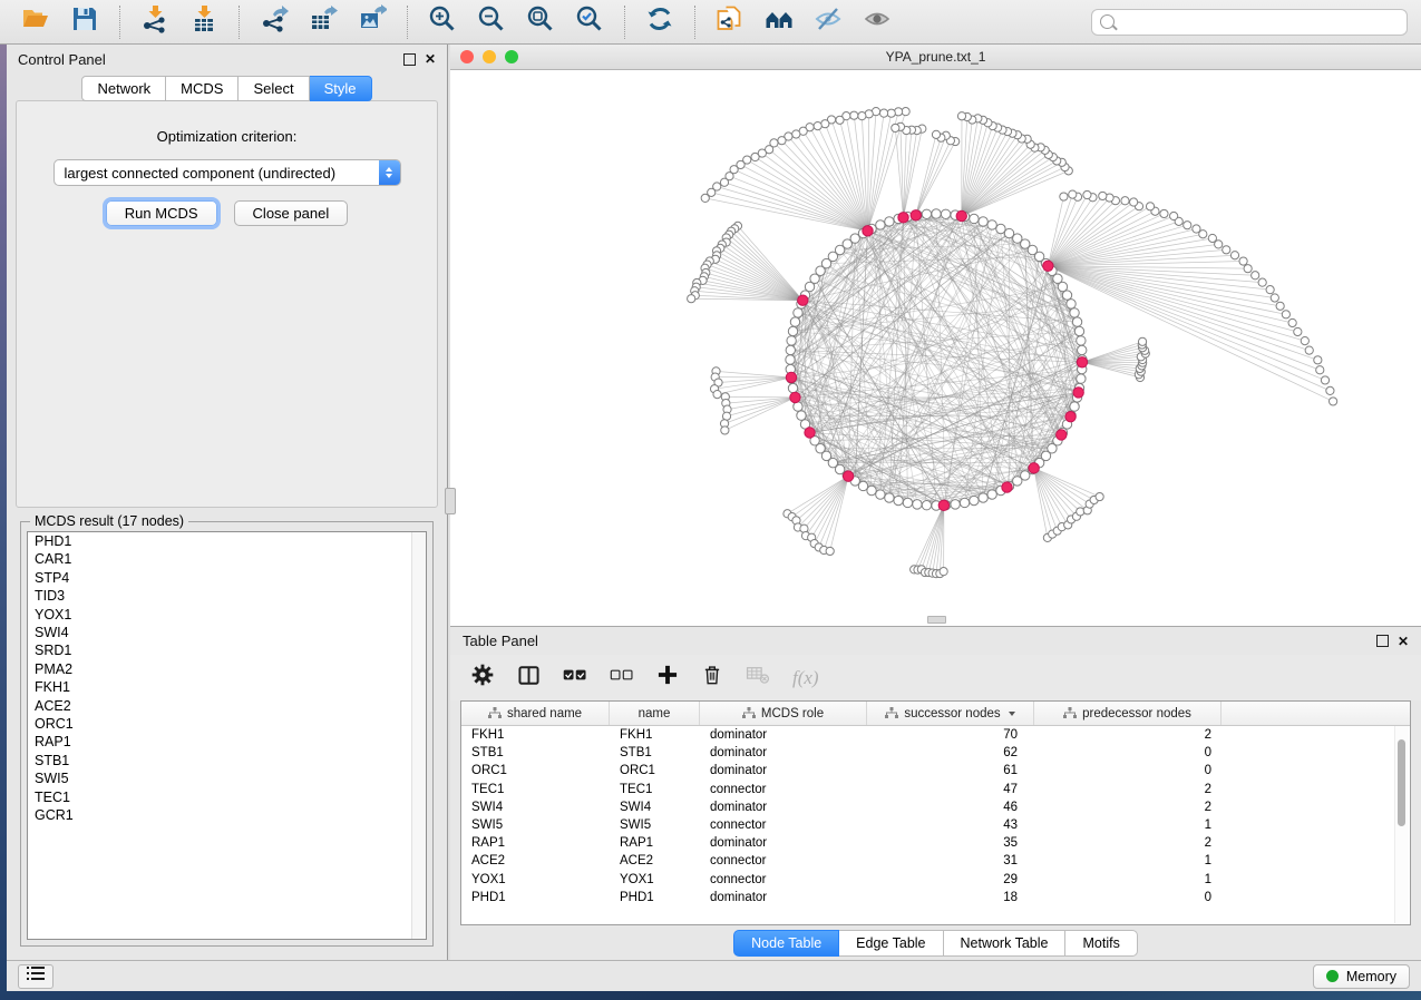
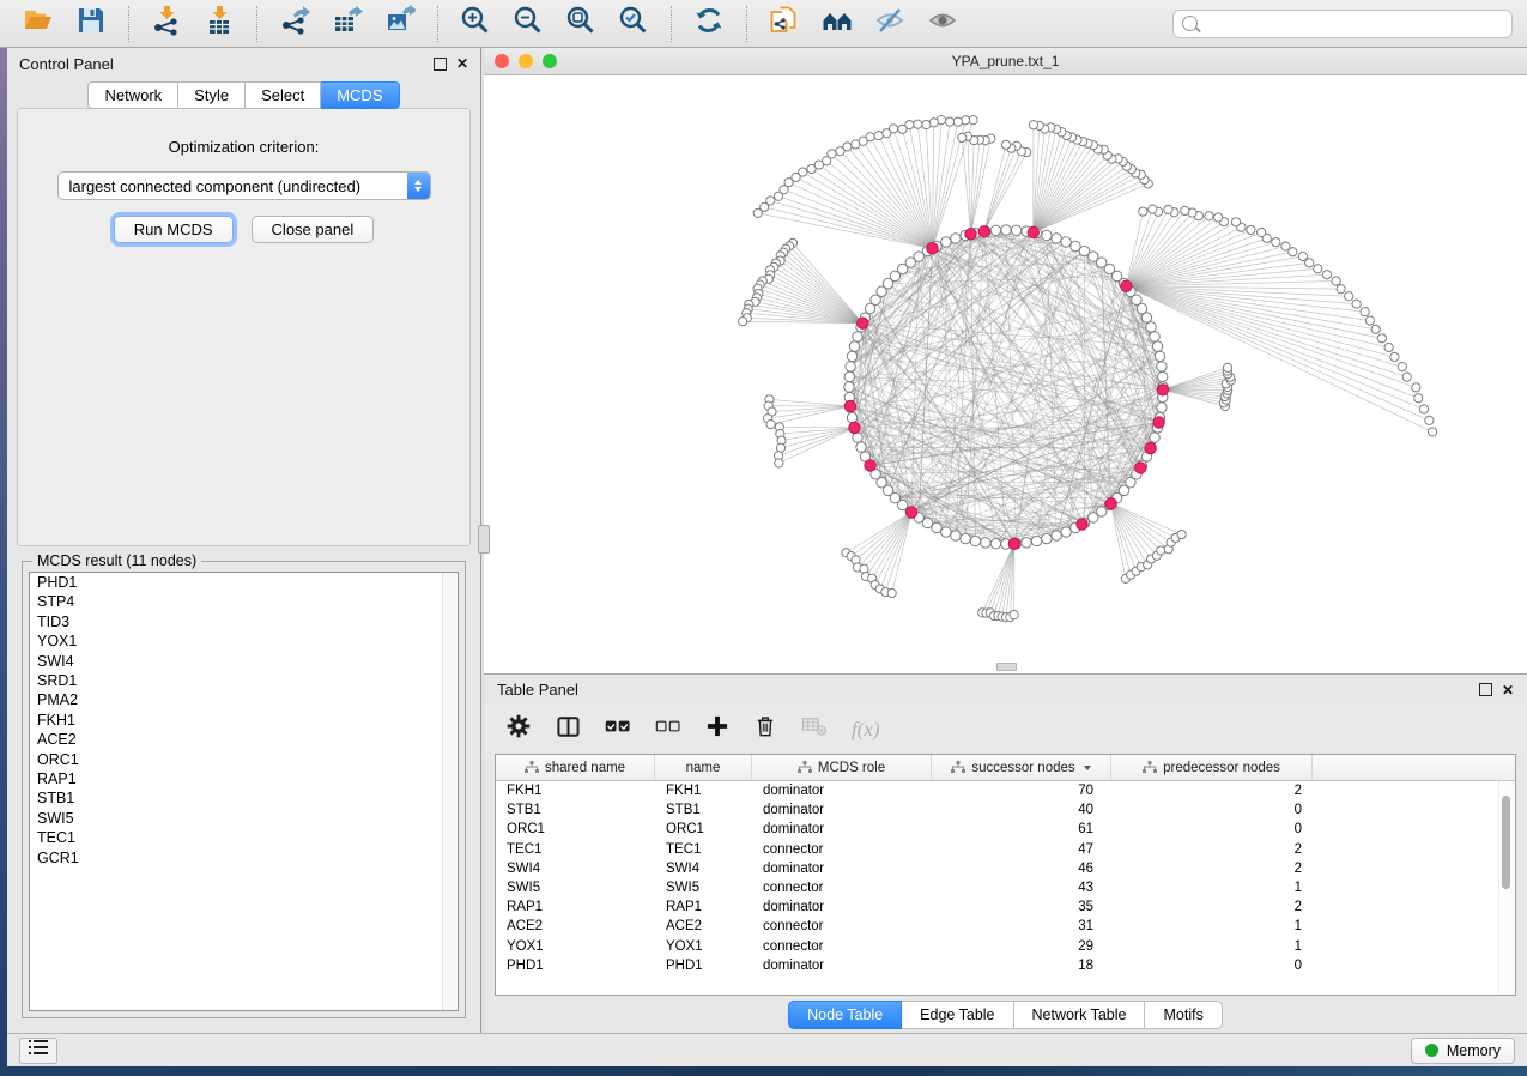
  Control Panel
  ✕
  Network
- MCDS
+ Style
  Select
- Style
+ MCDS
  Optimization criterion:
  largest connected component (undirected)
  Run MCDS
  Close panel
- MCDS result (17 nodes)
+ MCDS result (11 nodes)
  PHD1
- CAR1
  STP4
  TID3
  YOX1
  SWI4
  SRD1
  PMA2
  FKH1
  ACE2
  ORC1
  RAP1
  STB1
  SWI5
  TEC1
  GCR1
  YPA_prune.txt_1
  Table Panel
  ✕
  f(x)
  shared name
  name
  MCDS role
  successor nodes
  predecessor nodes
  FKH1
  FKH1
  dominator
  70
  2
  STB1
  STB1
  dominator
- 62
+ 40
  0
  ORC1
  ORC1
  dominator
  61
  0
  TEC1
  TEC1
  connector
  47
  2
  SWI4
  SWI4
  dominator
  46
  2
  SWI5
  SWI5
  connector
  43
  1
  RAP1
  RAP1
  dominator
  35
  2
  ACE2
  ACE2
  connector
  31
  1
  YOX1
  YOX1
  connector
  29
  1
  PHD1
  PHD1
  dominator
  18
  0
  Node Table
  Edge Table
  Network Table
  Motifs
  Memory
